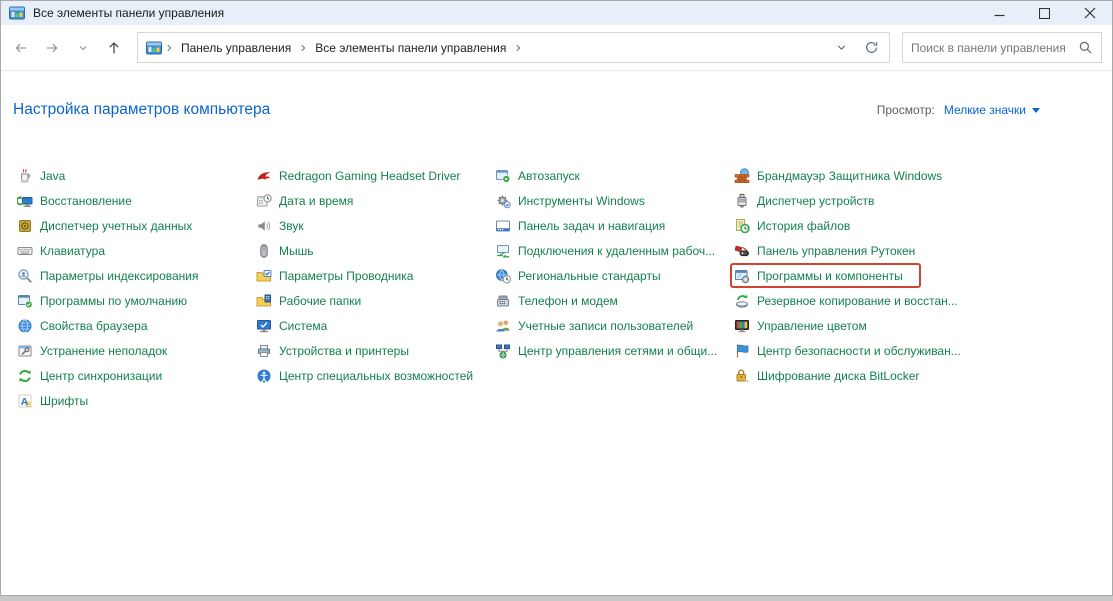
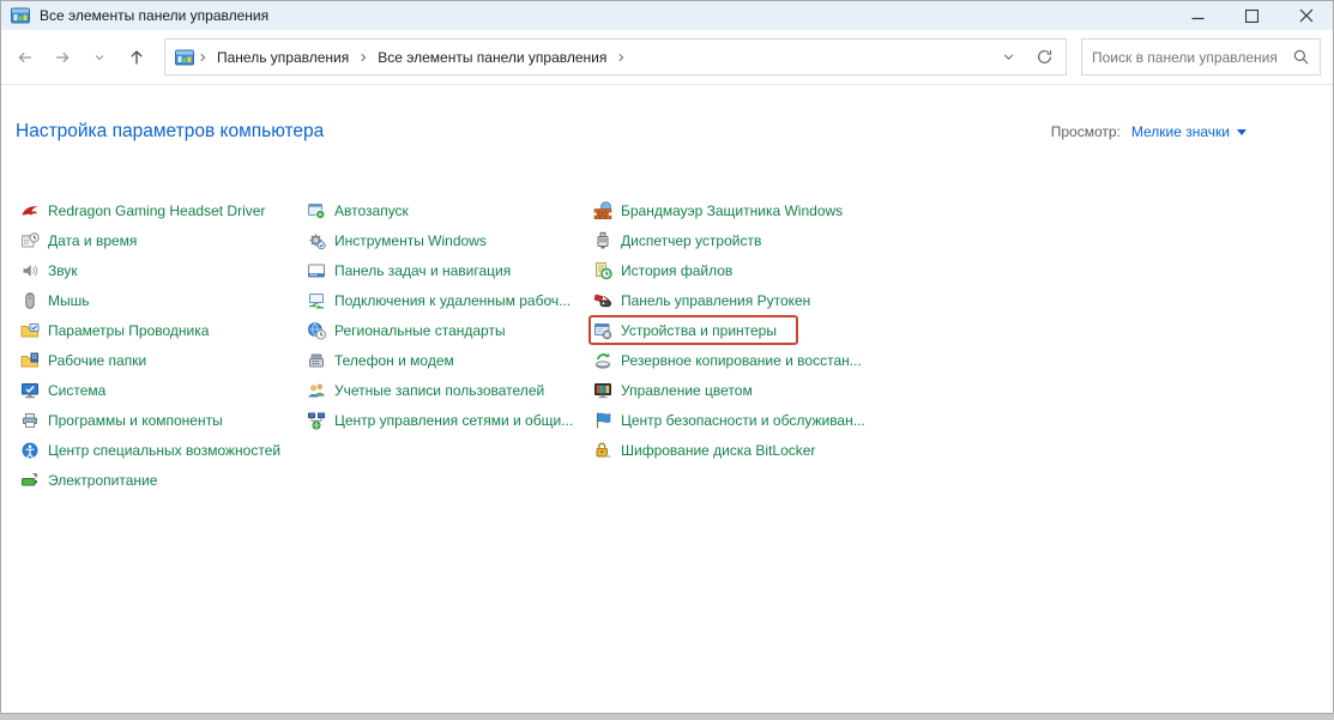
  Все элементы панели управления
  Панель управления
  Все элементы панели управления
  Поиск в панели управления
  Настройка параметров компьютера
  Просмотр:
  Мелкие значки
- Java
- Восстановление
- Диспетчер учетных данных
- Клавиатура
- Параметры индексирования
- Программы по умолчанию
- Свойства браузера
- Устранение неполадок
- Центр синхронизации
- A
- Шрифты
  Redragon Gaming Headset Driver
  Дата и время
  Звук
  Мышь
  Параметры Проводника
  Рабочие папки
  Система
- Устройства и принтеры
+ Программы и компоненты
  Центр специальных возможностей
+ Электропитание
  Автозапуск
  Инструменты Windows
  Панель задач и навигация
  Подключения к удаленным рабоч...
  Региональные стандарты
  Телефон и модем
  Учетные записи пользователей
  Центр управления сетями и общи...
  Брандмауэр Защитника Windows
  Диспетчер устройств
  История файлов
  Панель управления Рутокен
- Программы и компоненты
+ Устройства и принтеры
  Резервное копирование и восстан...
  Управление цветом
  Центр безопасности и обслуживан...
  Шифрование диска BitLocker
